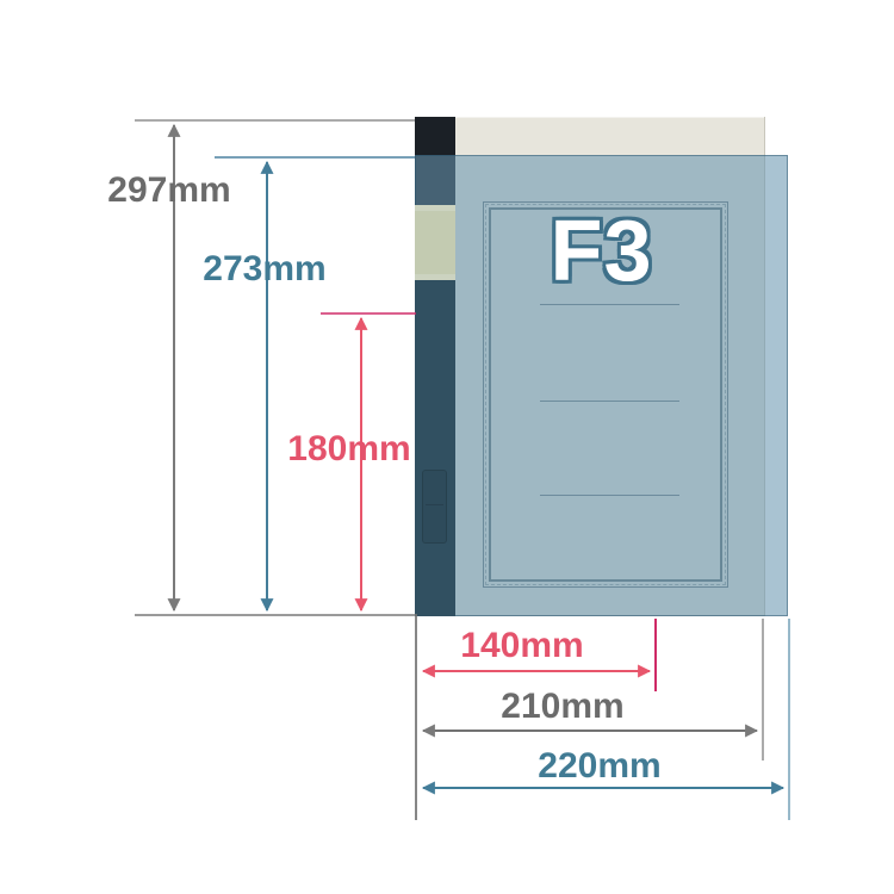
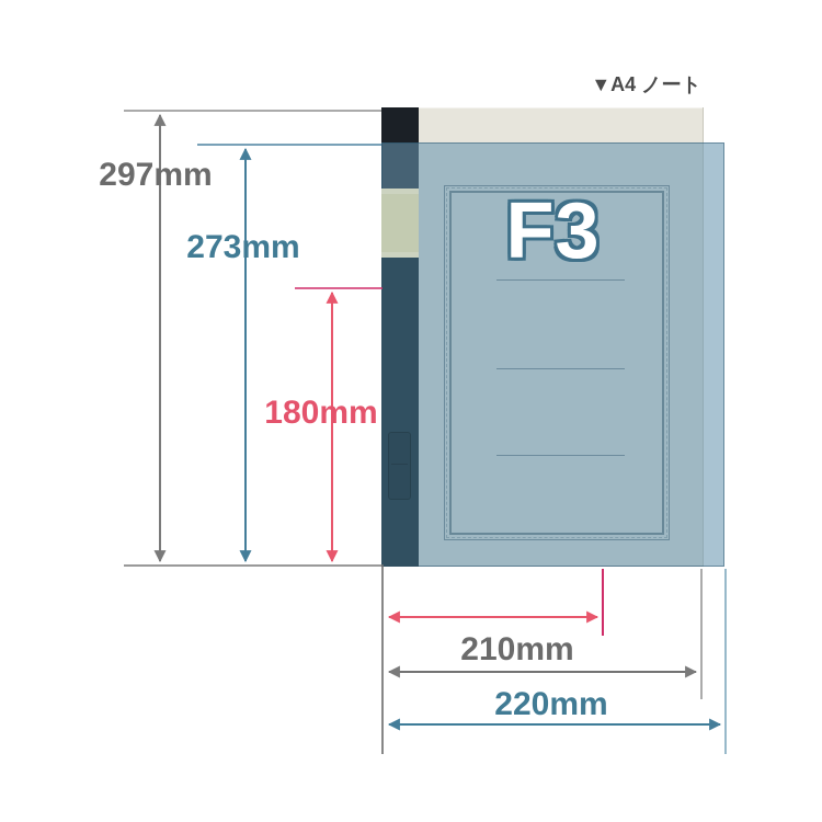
  F3
  297mm
  273mm
  180mm
- 140mm
  210mm
  220mm
+ ▼A4 ノート
